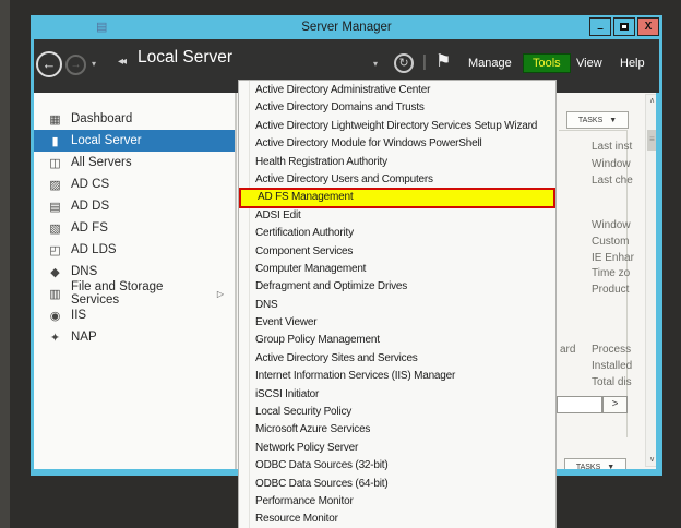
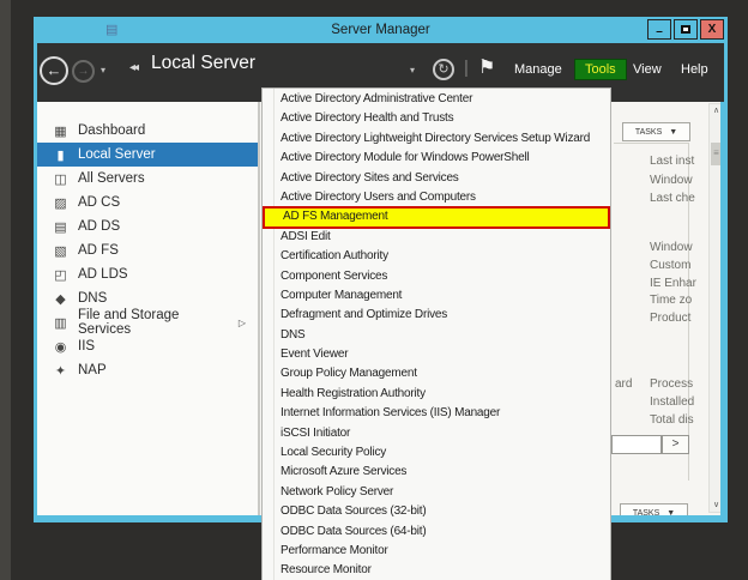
  ▤
  Server Manager
  –
  X
  ←
  →
  ▾
  ◂◂
  Local Server
  ▾
  ↻
  |
  ⚑
  Manage
  Tools
  View
  Help
  ▦
  Dashboard
  ▮
  Local Server
  ◫
  All Servers
  ▨
  AD CS
  ▤
  AD DS
  ▧
  AD FS
  ◰
  AD LDS
  ◆
  DNS
  ▥
  File and Storage Services
  ▷
  ◉
  IIS
  ✦
  NAP
  Last inst
  Window
  Last che
  Window
  Custom
  IE Enhar
  Time zo
  Product
  ard
  Process
  Installed
  Total dis
  >
  ≡
  Active Directory Administrative Center
- Active Directory Domains and Trusts
+ Active Directory Health and Trusts
  Active Directory Lightweight Directory Services Setup Wizard
  Active Directory Module for Windows PowerShell
- Health Registration Authority
+ Active Directory Sites and Services
  Active Directory Users and Computers
  AD FS Management
  ADSI Edit
  Certification Authority
  Component Services
  Computer Management
  Defragment and Optimize Drives
  DNS
  Event Viewer
  Group Policy Management
- Active Directory Sites and Services
+ Health Registration Authority
  Internet Information Services (IIS) Manager
  iSCSI Initiator
  Local Security Policy
  Microsoft Azure Services
  Network Policy Server
  ODBC Data Sources (32-bit)
  ODBC Data Sources (64-bit)
  Performance Monitor
  Resource Monitor
